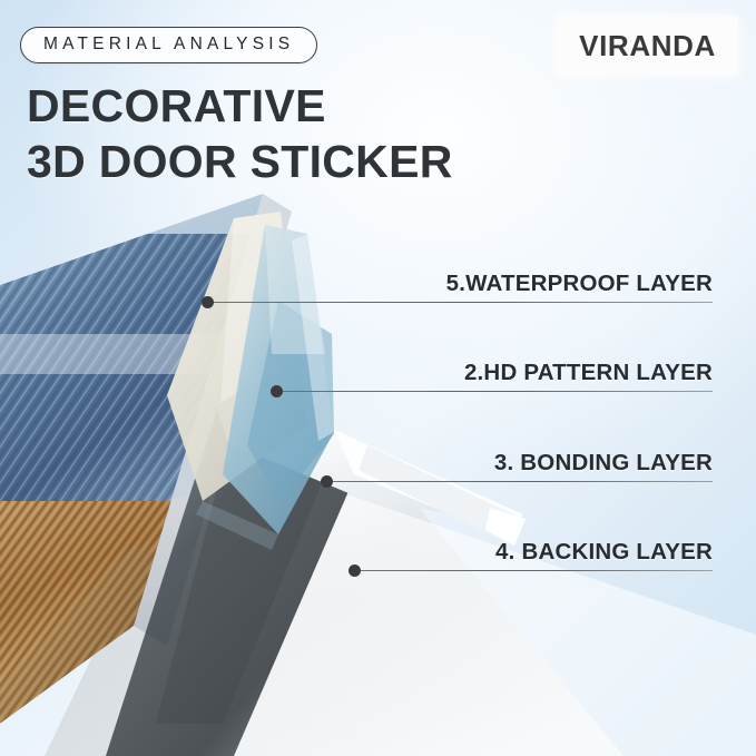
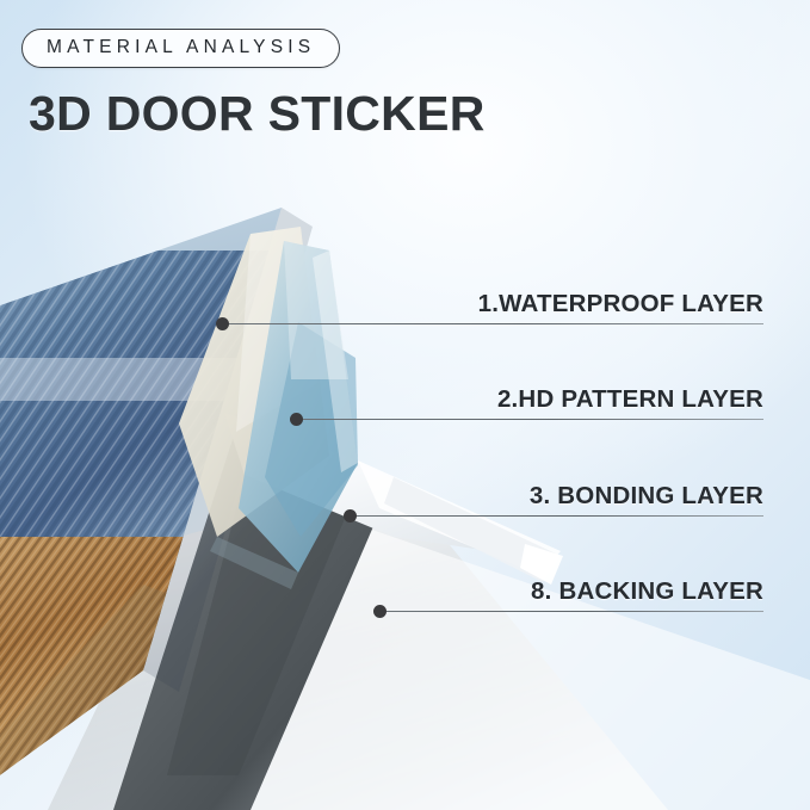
  MATERIAL ANALYSIS
- DECORATIVE
  3D DOOR STICKER
- VIRANDA
- 5.WATERPROOF LAYER
+ 1.WATERPROOF LAYER
  2.HD PATTERN LAYER
  3. BONDING LAYER
- 4. BACKING LAYER
+ 8. BACKING LAYER
